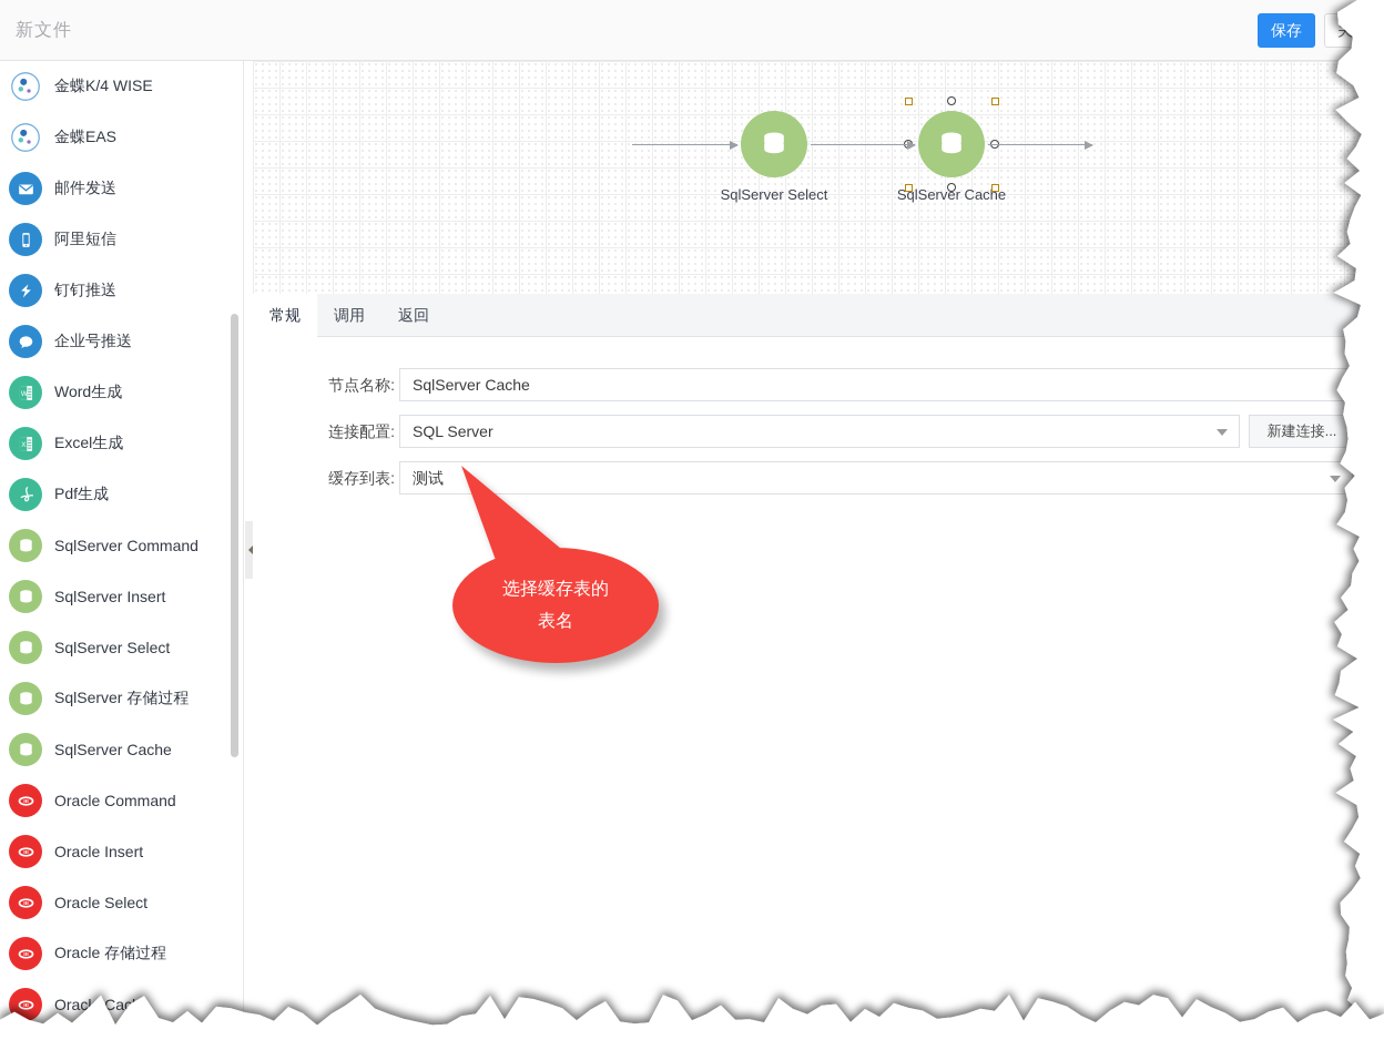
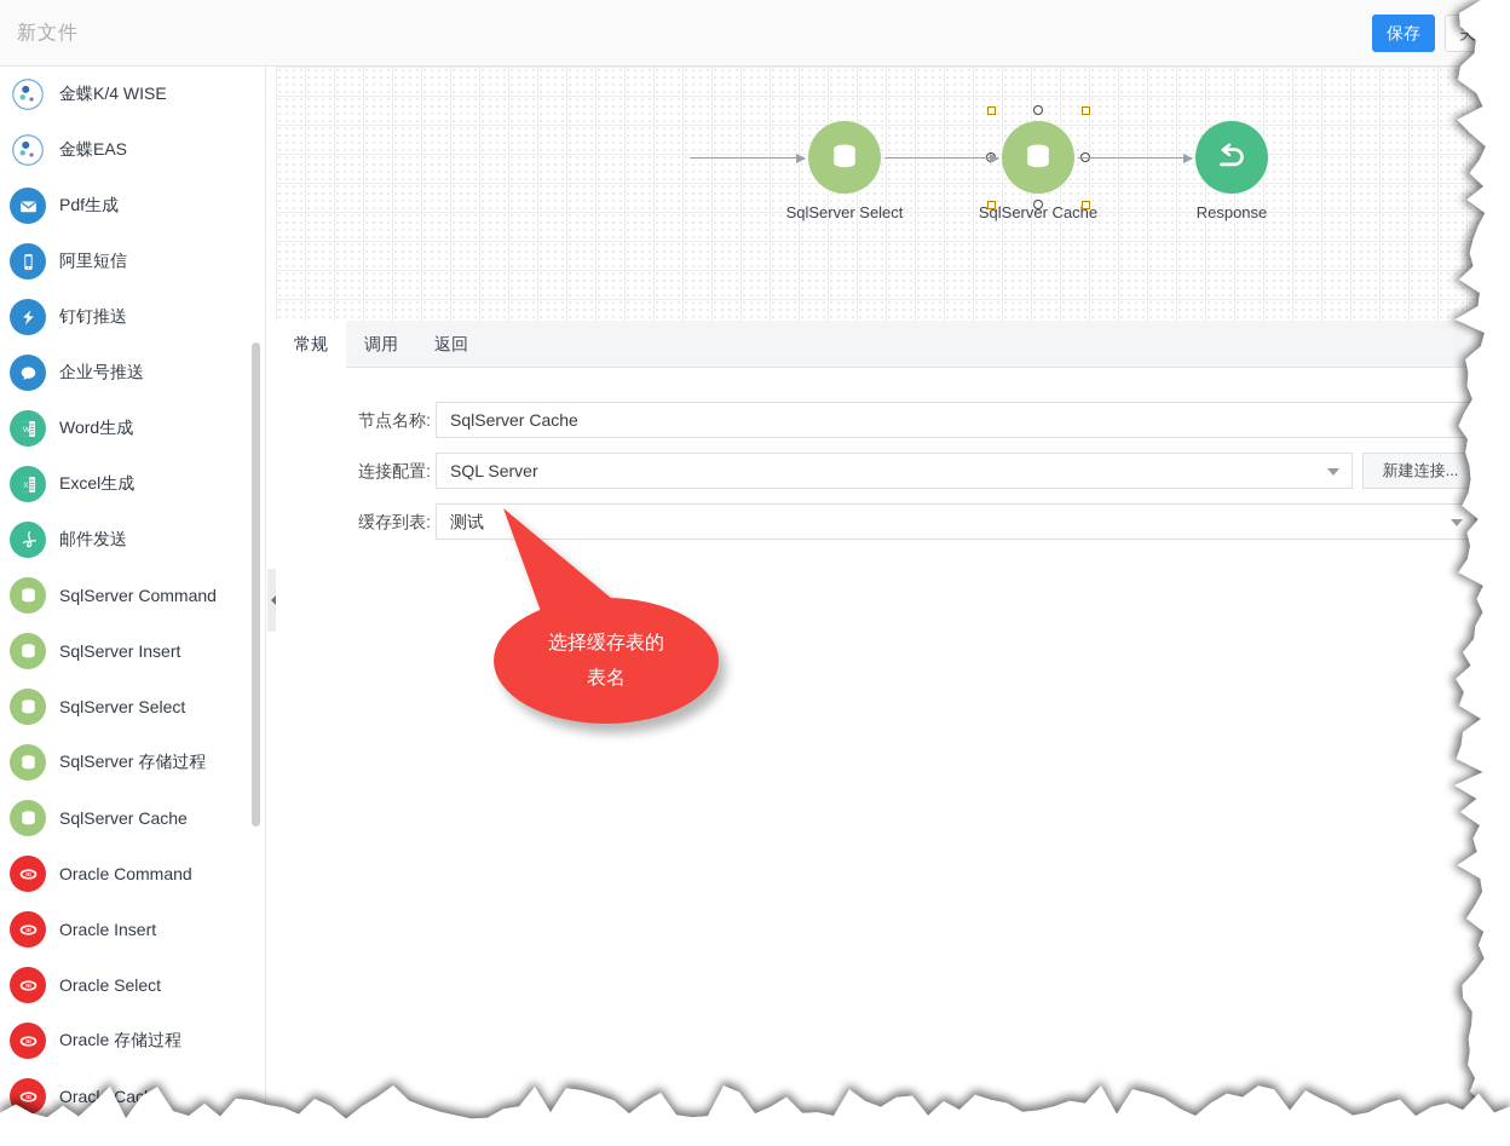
  新文件
  保存
  金蝶K/4 WISE
  金蝶EAS
- 邮件发送
+ Pdf生成
  阿里短信
  钉钉推送
  企业号推送
  Word生成
  Excel生成
- Pdf生成
+ 邮件发送
  SqlServer Command
  SqlServer Insert
  SqlServer Select
  SqlServer 存储过程
  SqlServer Cache
  Oracle Command
  Oracle Insert
  Oracle Select
  Oracle 存储过程
  Oracl Cac
  SqlServer Select
  SqlServer Cache
+ Response
  常规
  调用
  返回
  节点名称:
  SqlServer Cache
  连接配置:
  SQL Server
  缓存到表:
  测试
  新建连接...
  选择缓存表的
  表名
